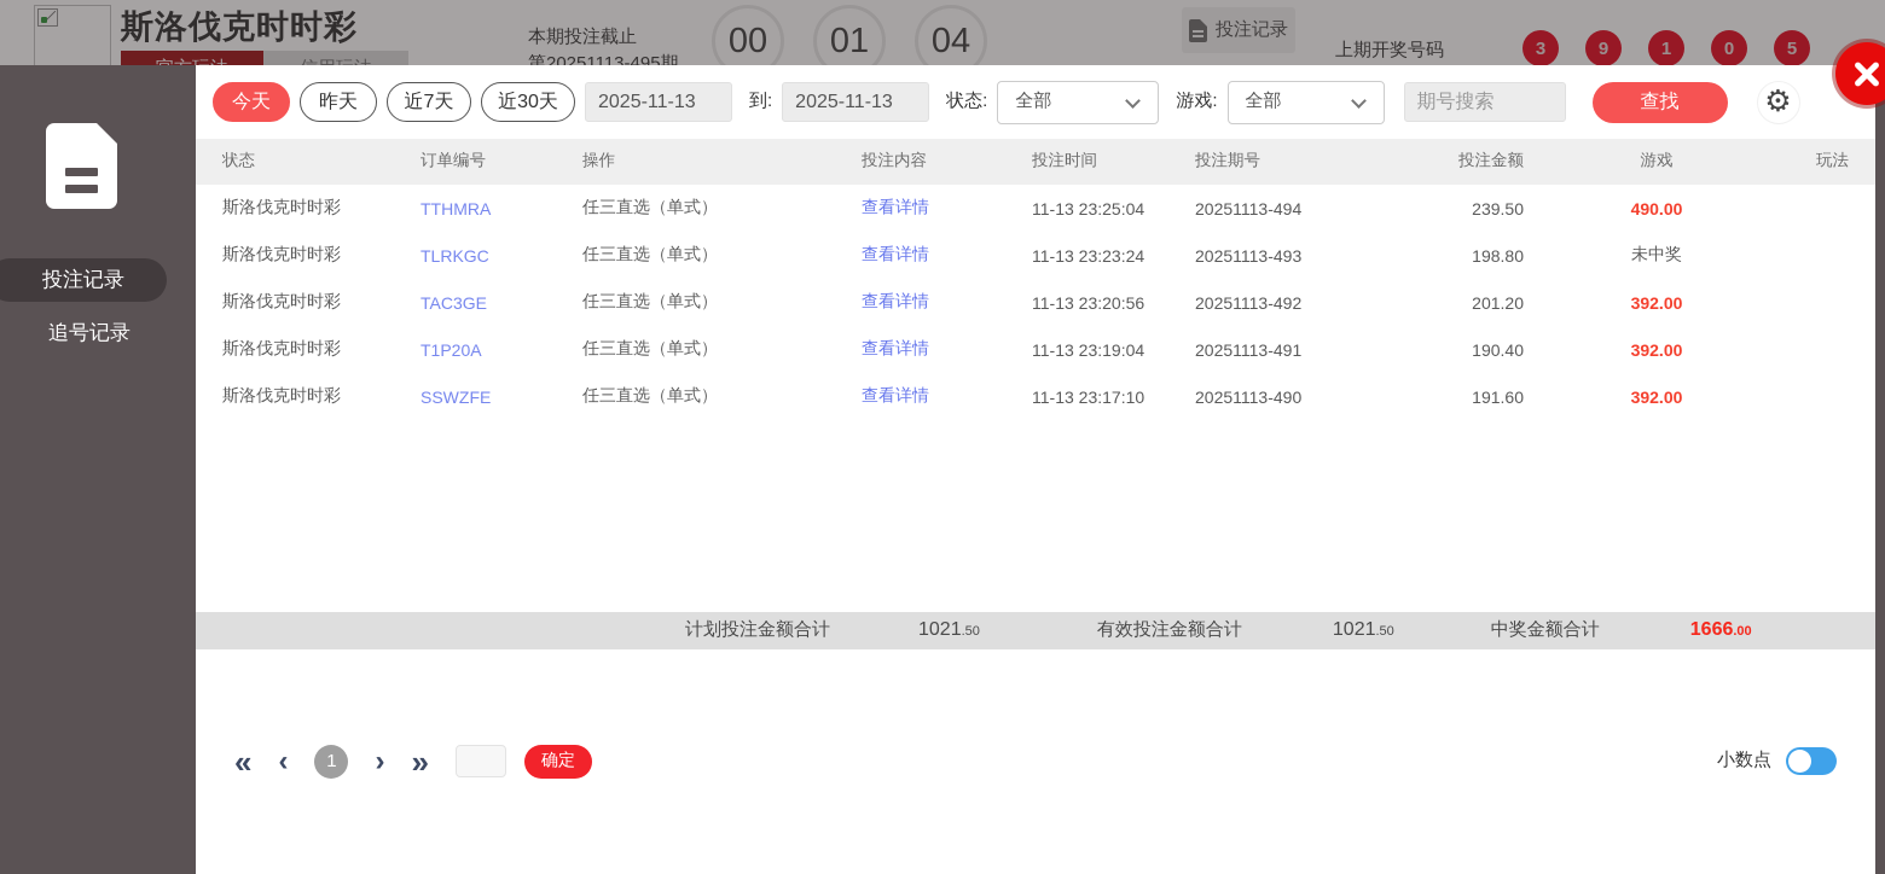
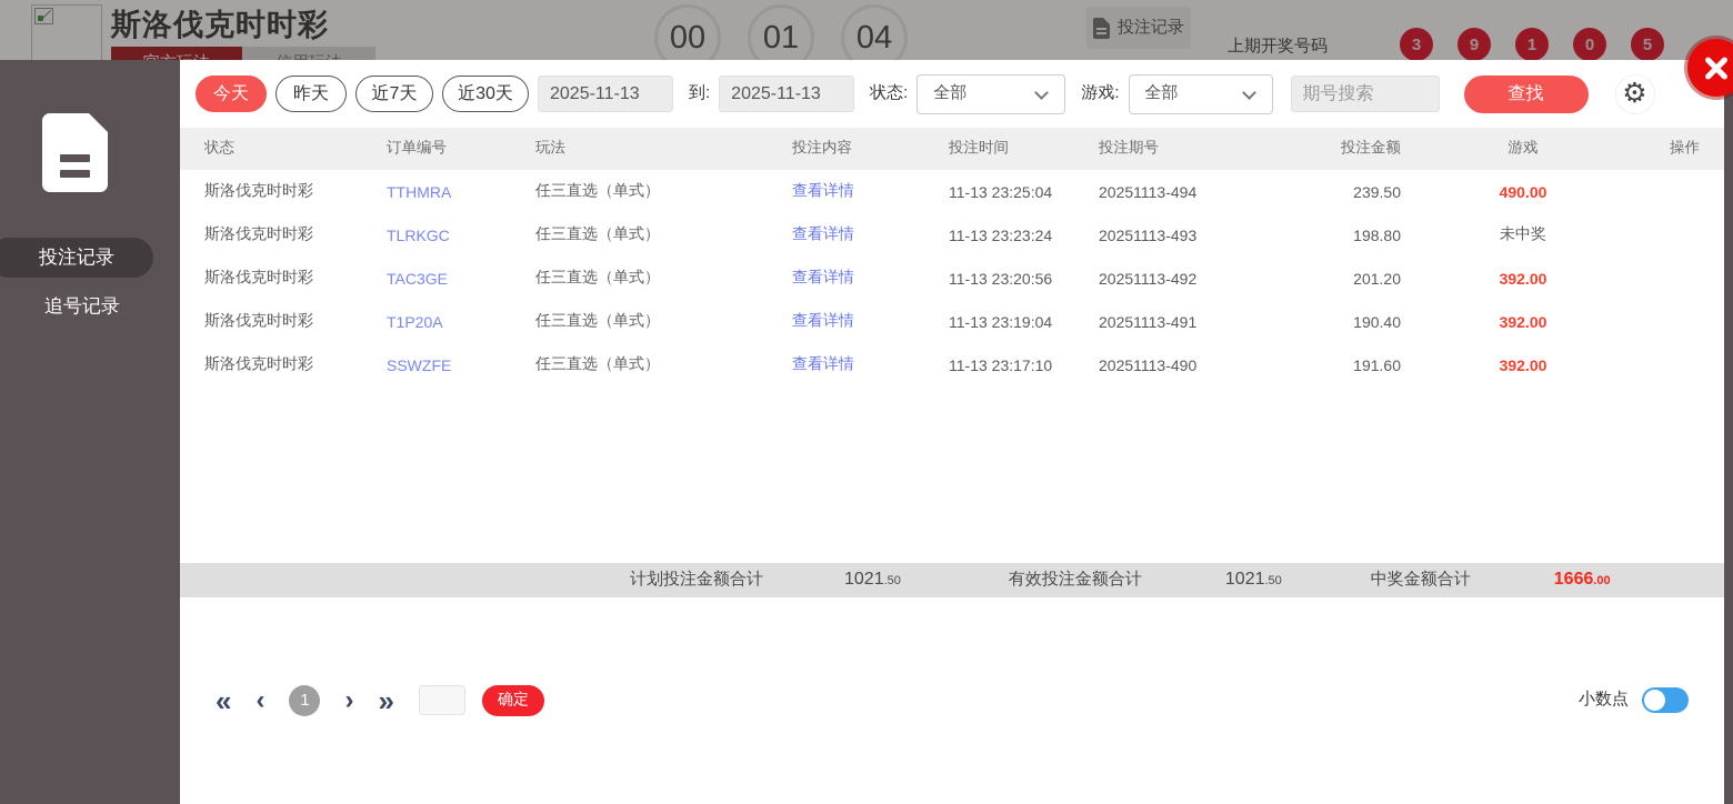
  斯洛伐克时时彩
- 本期投注截止
- 第20251113-495期
  00
  01
  04
  投注记录
  上期开奖号码
  3
  9
  1
  0
  5
  投注记录
  追号记录
  今天
  昨天
  近7天
  近30天
  2025-11-13
  到:
  2025-11-13
  状态:
  全部
  游戏:
  全部
  期号搜索
  查找
  ⚙
  状态
  订单编号
- 操作
+ 玩法
  投注内容
  投注时间
  投注期号
  投注金额
  游戏
- 玩法
+ 操作
  斯洛伐克时时彩
  TTHMRA
  任三直选（单式）
  查看详情
  11-13 23:25:04
  20251113-494
  239.50
  490.00
  斯洛伐克时时彩
  TLRKGC
  任三直选（单式）
  查看详情
  11-13 23:23:24
  20251113-493
  198.80
  未中奖
  斯洛伐克时时彩
  TAC3GE
  任三直选（单式）
  查看详情
  11-13 23:20:56
  20251113-492
  201.20
  392.00
  斯洛伐克时时彩
  T1P20A
  任三直选（单式）
  查看详情
  11-13 23:19:04
  20251113-491
  190.40
  392.00
  斯洛伐克时时彩
  SSWZFE
  任三直选（单式）
  查看详情
  11-13 23:17:10
  20251113-490
  191.60
  392.00
  计划投注金额合计
  1021.50
  有效投注金额合计
  1021.50
  中奖金额合计
  1666.00
  «
  ‹
  1
  ›
  »
  确定
  小数点
